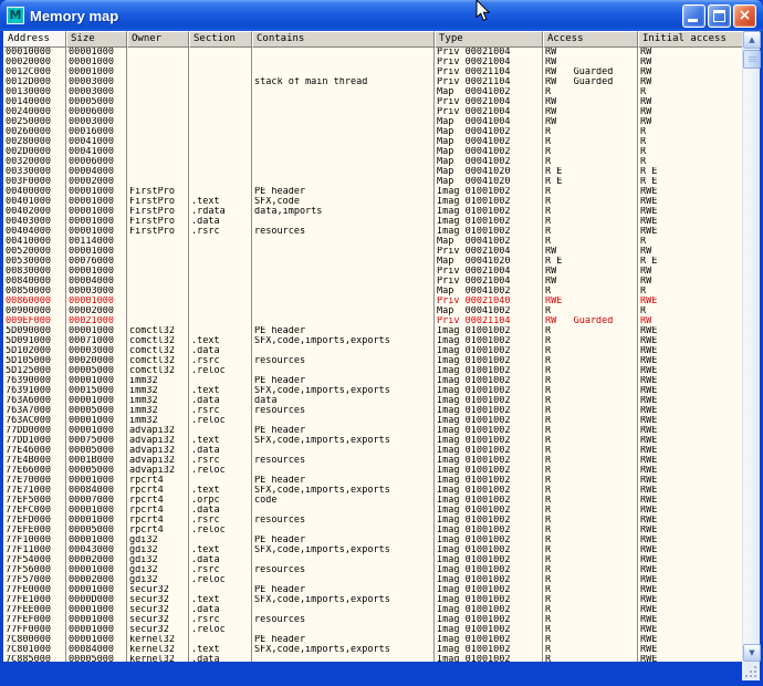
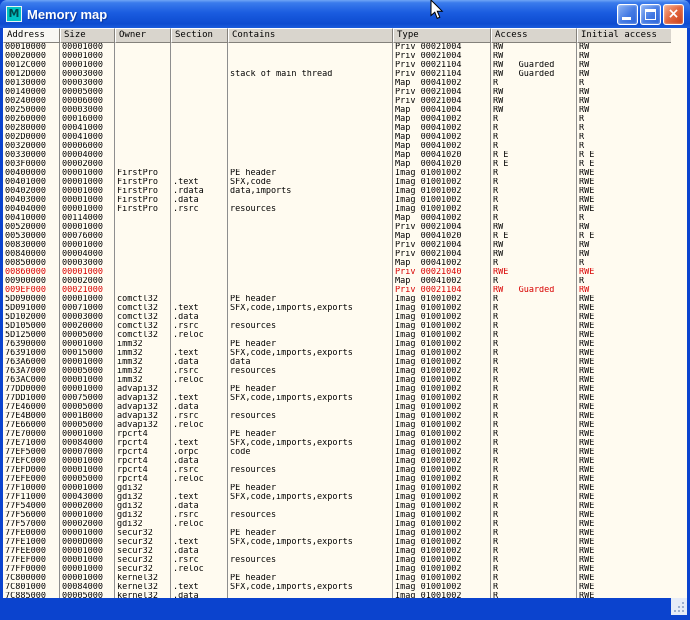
  M
  Memory map
  ×
  Address
  Size
  Owner
  Section
  Contains
  Type
  Access
  Initial access
  00010000
  00001000
  Priv 00021004
  RW
  RW
  00020000
  00001000
  Priv 00021004
  RW
  RW
  0012C000
  00001000
  Priv 00021104
  RW Guarded
  RW
  0012D000
  00003000
  stack of main thread
  Priv 00021104
  RW Guarded
  RW
  00130000
  00003000
  Map 00041002
  R
  R
  00140000
  00005000
  Priv 00021004
  RW
  RW
  00240000
  00006000
  Priv 00021004
  RW
  RW
  00250000
  00003000
  Map 00041004
  RW
  RW
  00260000
  00016000
  Map 00041002
  R
  R
  00280000
  00041000
  Map 00041002
  R
  R
  002D0000
  00041000
  Map 00041002
  R
  R
  00320000
  00006000
  Map 00041002
  R
  R
  00330000
  00004000
  Map 00041020
  R E
  R E
  003F0000
  00002000
  Map 00041020
  R E
  R E
  00400000
  00001000
  FirstPro
  PE header
  Imag 01001002
  R
  RWE
  00401000
  00001000
  FirstPro
  .text
  SFX,code
  Imag 01001002
  R
  RWE
  00402000
  00001000
  FirstPro
  .rdata
  data,imports
  Imag 01001002
  R
  RWE
  00403000
  00001000
  FirstPro
  .data
  Imag 01001002
  R
  RWE
  00404000
  00001000
  FirstPro
  .rsrc
  resources
  Imag 01001002
  R
  RWE
  00410000
  00114000
  Map 00041002
  R
  R
  00520000
  00001000
  Priv 00021004
  RW
  RW
  00530000
  00076000
  Map 00041020
  R E
  R E
  00830000
  00001000
  Priv 00021004
  RW
  RW
  00840000
  00004000
  Priv 00021004
  RW
  RW
  00850000
  00003000
  Map 00041002
  R
  R
  00860000
  00001000
  Priv 00021040
  RWE
  RWE
  00900000
  00002000
  Map 00041002
  R
  R
  009EF000
  00021000
  Priv 00021104
  RW Guarded
  RW
  5D090000
  00001000
  comctl32
  PE header
  Imag 01001002
  R
  RWE
  5D091000
  00071000
  comctl32
  .text
  SFX,code,imports,exports
  Imag 01001002
  R
  RWE
  5D102000
  00003000
  comctl32
  .data
  Imag 01001002
  R
  RWE
  5D105000
  00020000
  comctl32
  .rsrc
  resources
  Imag 01001002
  R
  RWE
  5D125000
  00005000
  comctl32
  .reloc
  Imag 01001002
  R
  RWE
  76390000
  00001000
  imm32
  PE header
  Imag 01001002
  R
  RWE
  76391000
  00015000
  imm32
  .text
  SFX,code,imports,exports
  Imag 01001002
  R
  RWE
  763A6000
  00001000
  imm32
  .data
  data
  Imag 01001002
  R
  RWE
  763A7000
  00005000
  imm32
  .rsrc
  resources
  Imag 01001002
  R
  RWE
  763AC000
  00001000
  imm32
  .reloc
  Imag 01001002
  R
  RWE
  77DD0000
  00001000
  advapi32
  PE header
  Imag 01001002
  R
  RWE
  77DD1000
  00075000
  advapi32
  .text
  SFX,code,imports,exports
  Imag 01001002
  R
  RWE
  77E46000
  00005000
  advapi32
  .data
  Imag 01001002
  R
  RWE
  77E4B000
  0001B000
  advapi32
  .rsrc
  resources
  Imag 01001002
  R
  RWE
  77E66000
  00005000
  advapi32
  .reloc
  Imag 01001002
  R
  RWE
  77E70000
  00001000
  rpcrt4
  PE header
  Imag 01001002
  R
  RWE
  77E71000
  00084000
  rpcrt4
  .text
  SFX,code,imports,exports
  Imag 01001002
  R
  RWE
  77EF5000
  00007000
  rpcrt4
  .orpc
  code
  Imag 01001002
  R
  RWE
  77EFC000
  00001000
  rpcrt4
  .data
  Imag 01001002
  R
  RWE
  77EFD000
  00001000
  rpcrt4
  .rsrc
  resources
  Imag 01001002
  R
  RWE
  77EFE000
  00005000
  rpcrt4
  .reloc
  Imag 01001002
  R
  RWE
  77F10000
  00001000
  gdi32
  PE header
  Imag 01001002
  R
  RWE
  77F11000
  00043000
  gdi32
  .text
  SFX,code,imports,exports
  Imag 01001002
  R
  RWE
  77F54000
  00002000
  gdi32
  .data
  Imag 01001002
  R
  RWE
  77F56000
  00001000
  gdi32
  .rsrc
  resources
  Imag 01001002
  R
  RWE
  77F57000
  00002000
  gdi32
  .reloc
  Imag 01001002
  R
  RWE
  77FE0000
  00001000
  secur32
  PE header
  Imag 01001002
  R
  RWE
  77FE1000
  0000D000
  secur32
  .text
  SFX,code,imports,exports
  Imag 01001002
  R
  RWE
  77FEE000
  00001000
  secur32
  .data
  Imag 01001002
  R
  RWE
  77FEF000
  00001000
  secur32
  .rsrc
  resources
  Imag 01001002
  R
  RWE
  77FF0000
  00001000
  secur32
  .reloc
  Imag 01001002
  R
  RWE
  7C800000
  00001000
  kernel32
  PE header
  Imag 01001002
  R
  RWE
  7C801000
  00084000
  kernel32
  .text
  SFX,code,imports,exports
  Imag 01001002
  R
  RWE
  7C885000
  00005000
  kernel32
  .data
  Imag 01001002
  R
  RWE
- ▲
- ▼
